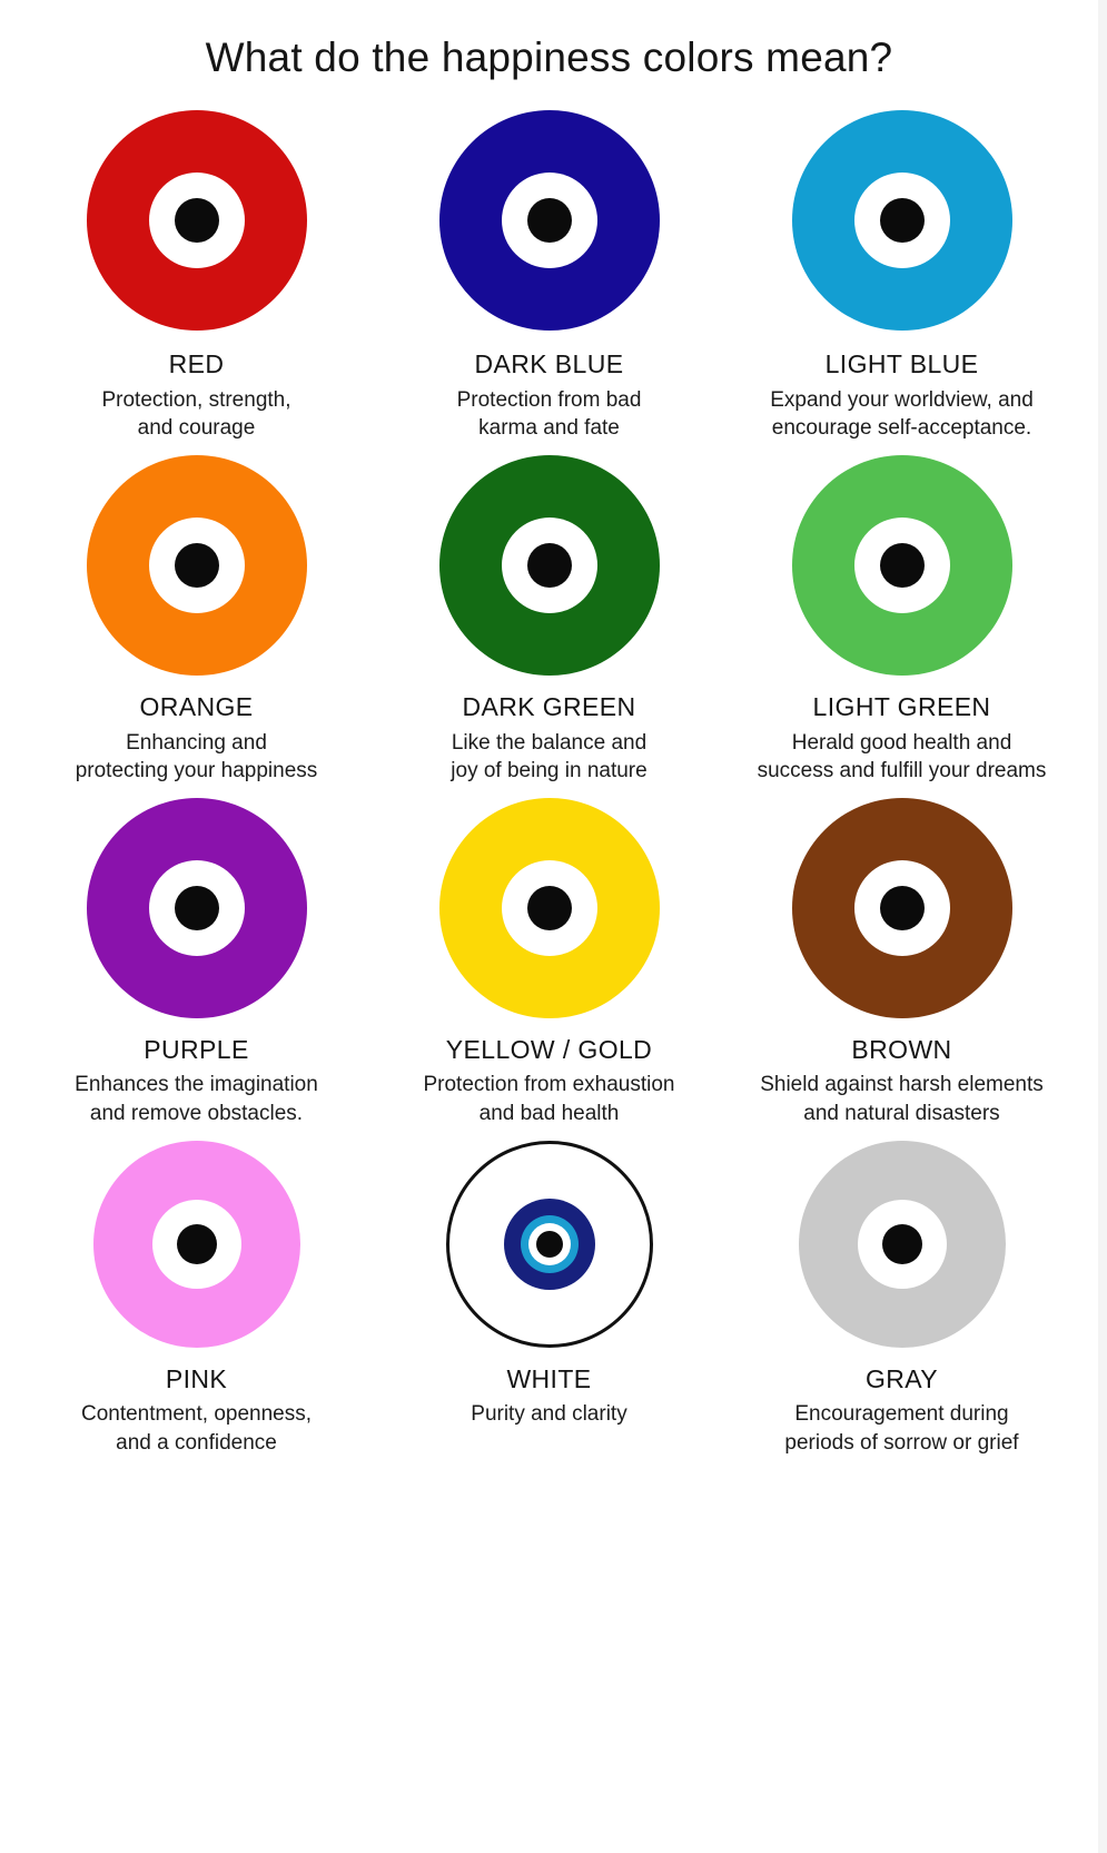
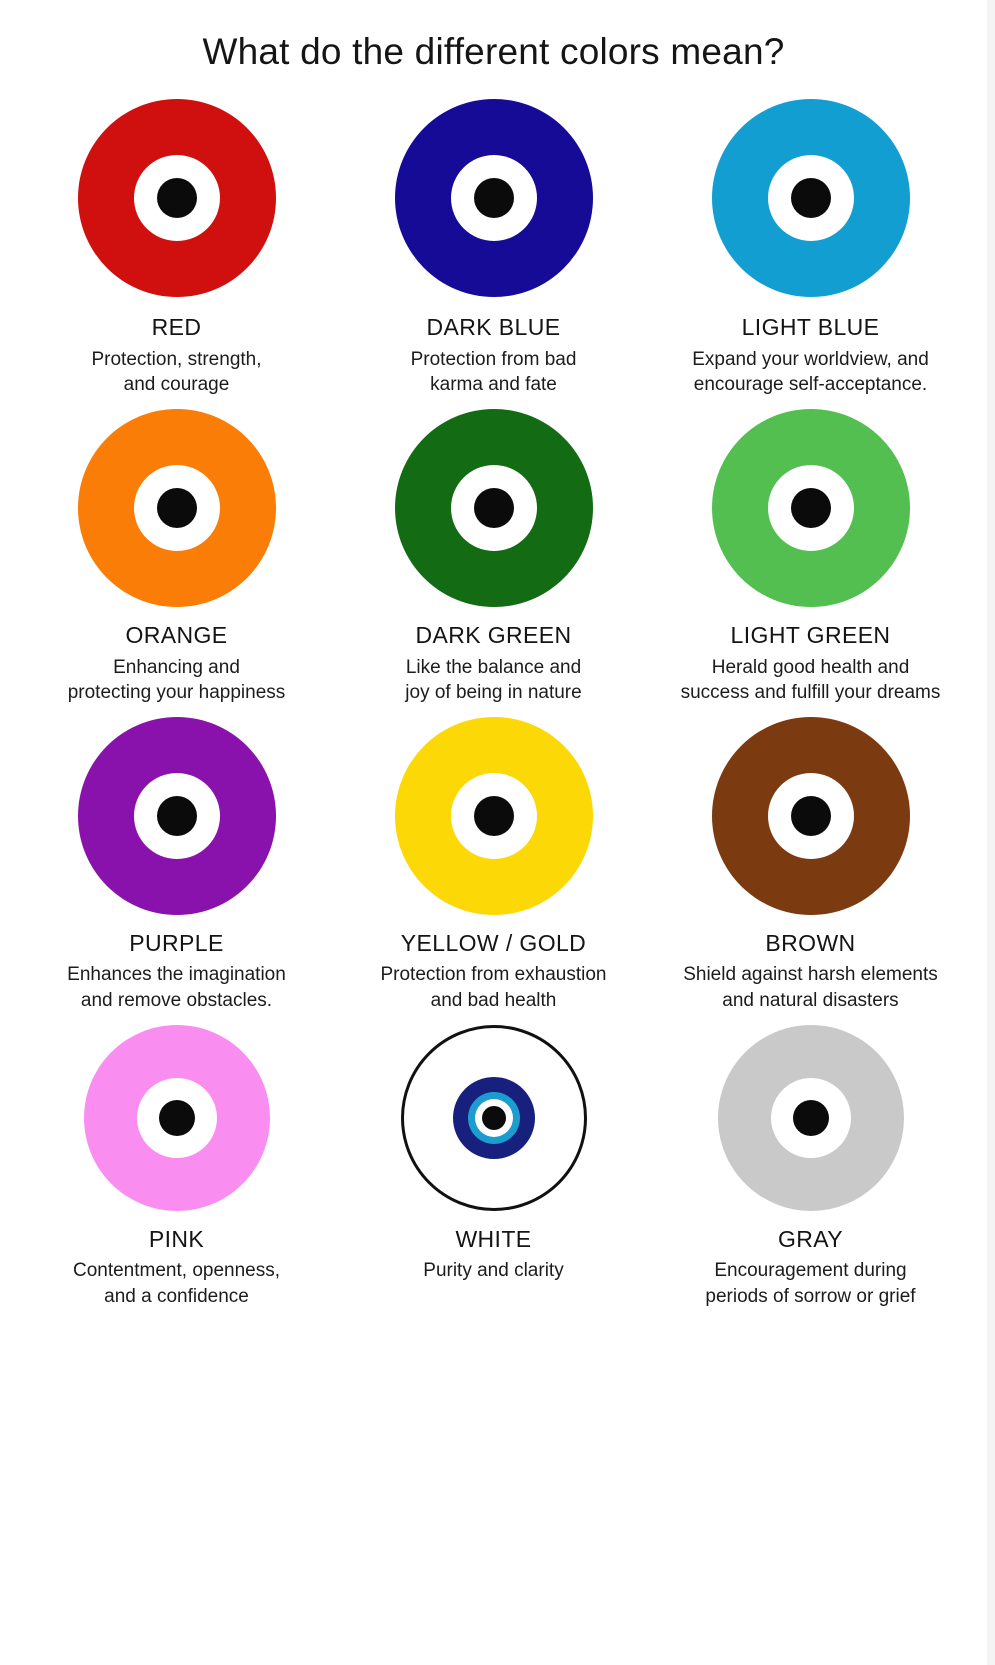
- What do the happiness colors mean?
+ What do the different colors mean?
  RED
  Protection, strength,
  and courage
  DARK BLUE
  Protection from bad
  karma and fate
  LIGHT BLUE
  Expand your worldview, and
  encourage self-acceptance.
  ORANGE
  Enhancing and
  protecting your happiness
  DARK GREEN
  Like the balance and
  joy of being in nature
  LIGHT GREEN
  Herald good health and
  success and fulfill your dreams
  PURPLE
  Enhances the imagination
  and remove obstacles.
  YELLOW / GOLD
  Protection from exhaustion
  and bad health
  BROWN
  Shield against harsh elements
  and natural disasters
  PINK
  Contentment, openness,
  and a confidence
  WHITE
  Purity and clarity
  GRAY
  Encouragement during
  periods of sorrow or grief
